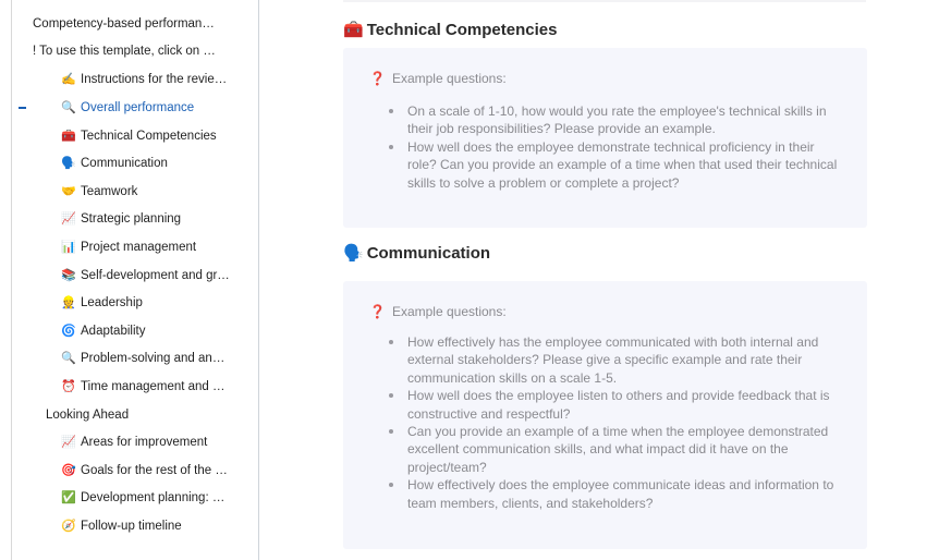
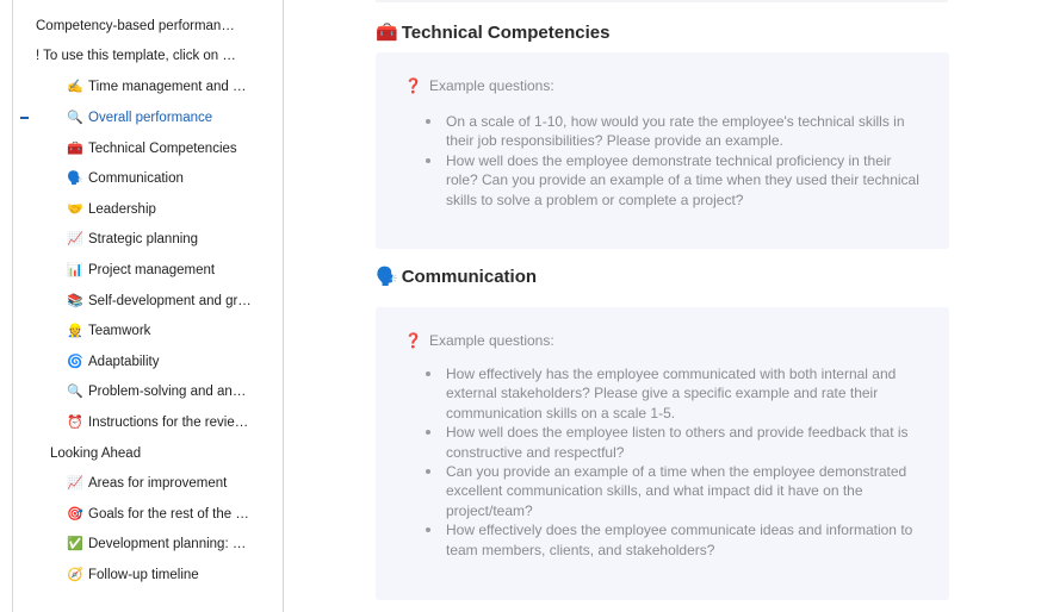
  Competency-based performan…
  ! To use this template, click on …
- ✍️ Instructions for the revie…
+ ✍️ Time management and …
  🔍 Overall performance
  🧰 Technical Competencies
  🗣️ Communication
- 🤝 Teamwork
+ 🤝 Leadership
  📈 Strategic planning
  📊 Project management
  📚 Self-development and gr…
- 👷 Leadership
+ 👷 Teamwork
  🌀 Adaptability
  🔍 Problem-solving and an…
- ⏰ Time management and …
+ ⏰ Instructions for the revie…
  Looking Ahead
  📈 Areas for improvement
  🎯 Goals for the rest of the …
  ✅ Development planning: …
  🧭 Follow-up timeline
  🧰 Technical Competencies
  ❓ Example questions:
  On a scale of 1-10, how would you rate the employee's technical skills in their job responsibilities? Please provide an example.
- How well does the employee demonstrate technical proficiency in their role? Can you provide an example of a time when that used their technical skills to solve a problem or complete a project?
+ How well does the employee demonstrate technical proficiency in their role? Can you provide an example of a time when they used their technical skills to solve a problem or complete a project?
  🗣️ Communication
  ❓ Example questions:
  How effectively has the employee communicated with both internal and external stakeholders? Please give a specific example and rate their communication skills on a scale 1-5.
  How well does the employee listen to others and provide feedback that is constructive and respectful?
  Can you provide an example of a time when the employee demonstrated excellent communication skills, and what impact did it have on the project/team?
  How effectively does the employee communicate ideas and information to team members, clients, and stakeholders?
